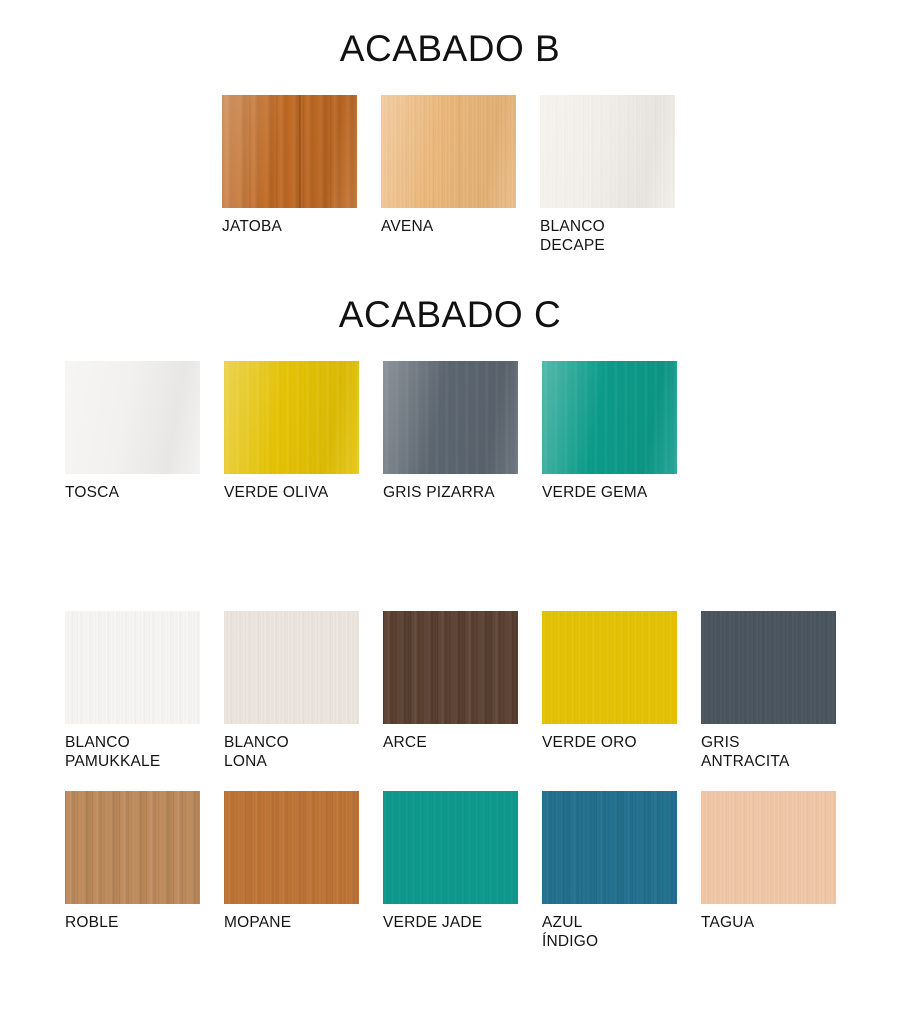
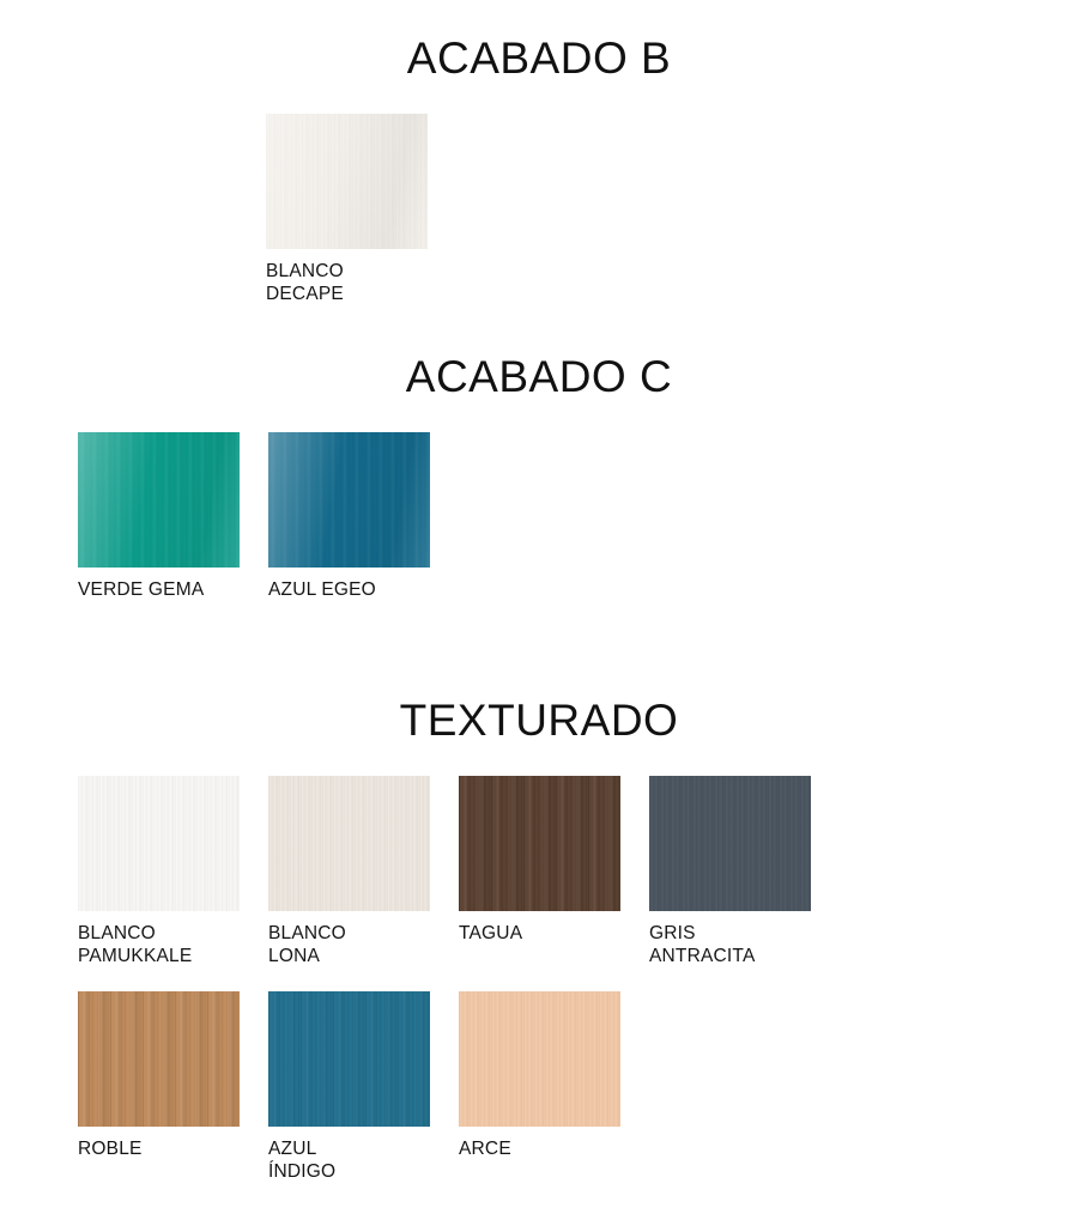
  ACABADO B
- JATOBA
- AVENA
  BLANCO
  DECAPE
  ACABADO C
- TOSCA
- VERDE OLIVA
- GRIS PIZARRA
  VERDE GEMA
+ AZUL EGEO
+ TEXTURADO
  BLANCO
  PAMUKKALE
  BLANCO
  LONA
- ARCE
+ TAGUA
- VERDE ORO
  GRIS
  ANTRACITA
  ROBLE
- MOPANE
- VERDE JADE
  AZUL
  ÍNDIGO
- TAGUA
+ ARCE
